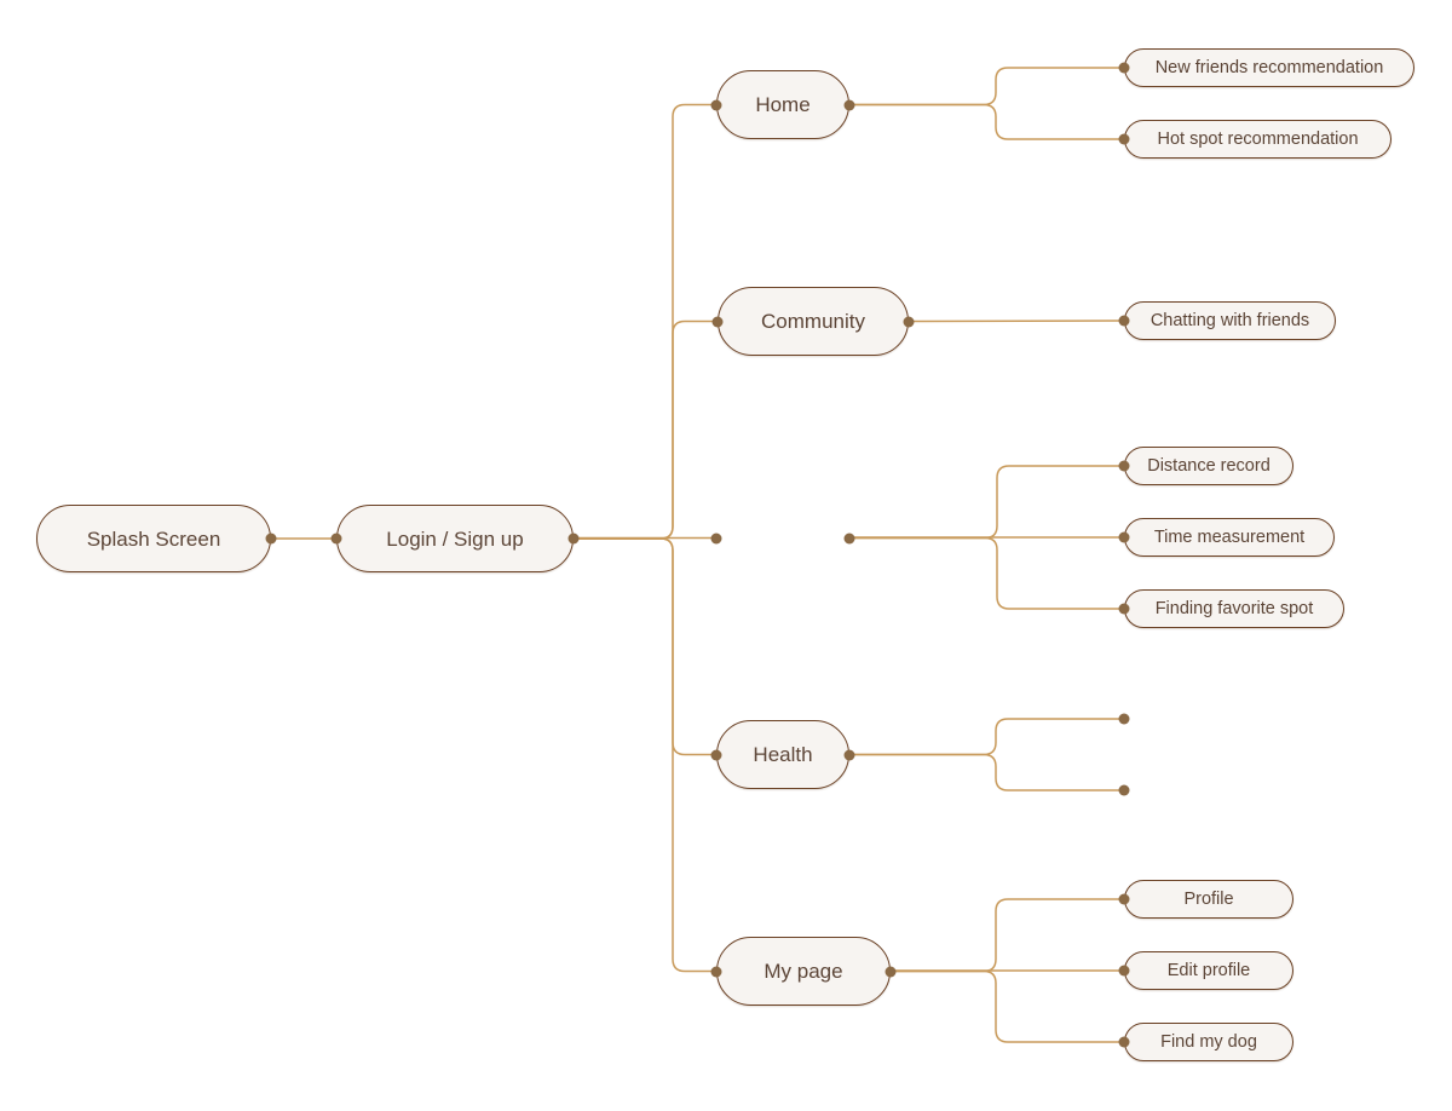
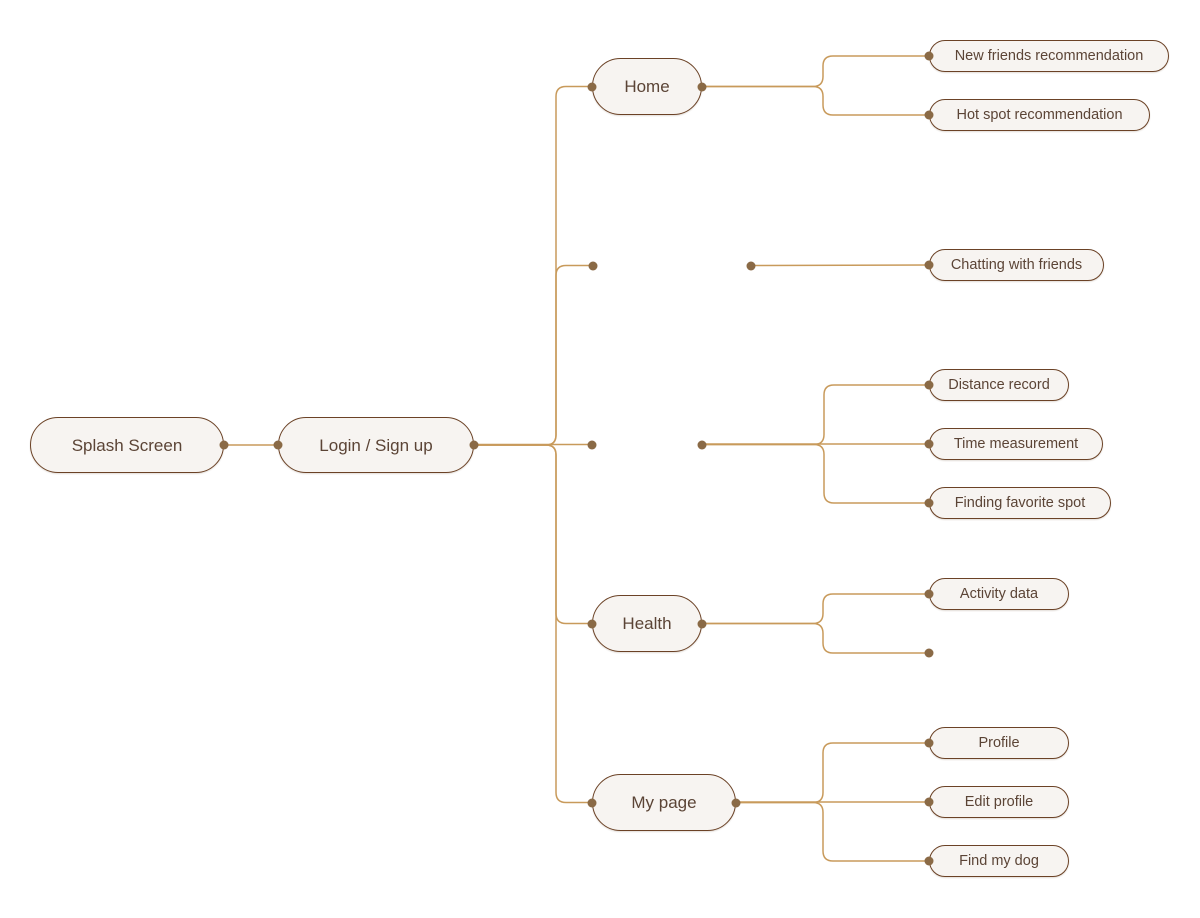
  Splash Screen
  Login / Sign up
  Home
- Community
  Health
  My page
  New friends recommendation
  Hot spot recommendation
  Chatting with friends
  Distance record
  Time measurement
  Finding favorite spot
+ Activity data
  Profile
  Edit profile
  Find my dog
